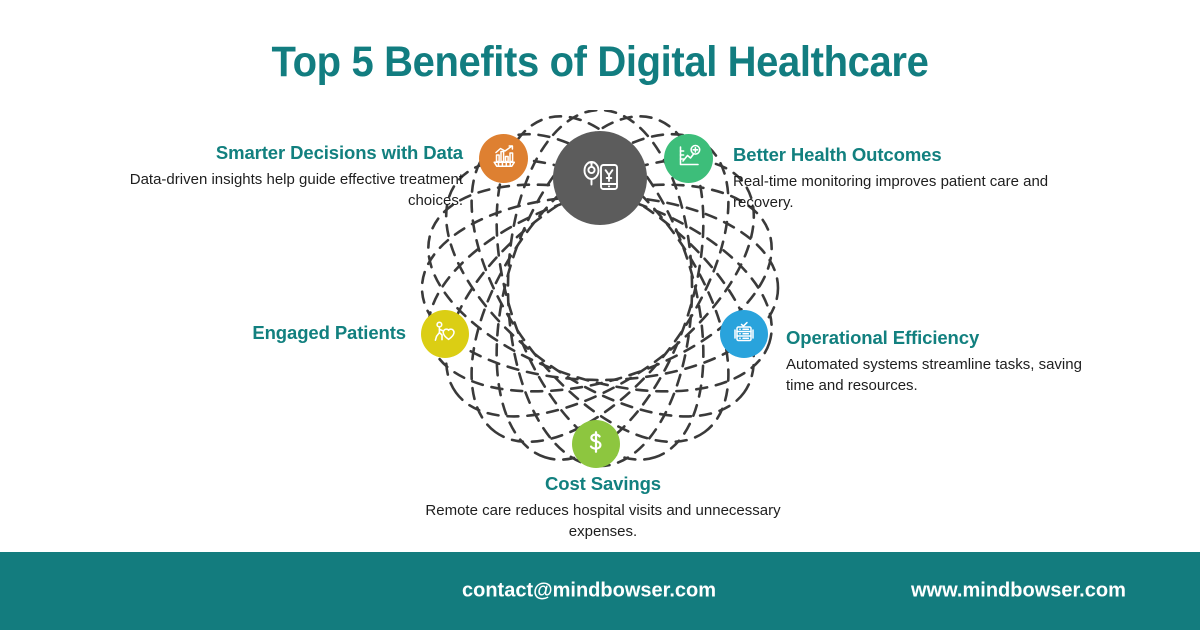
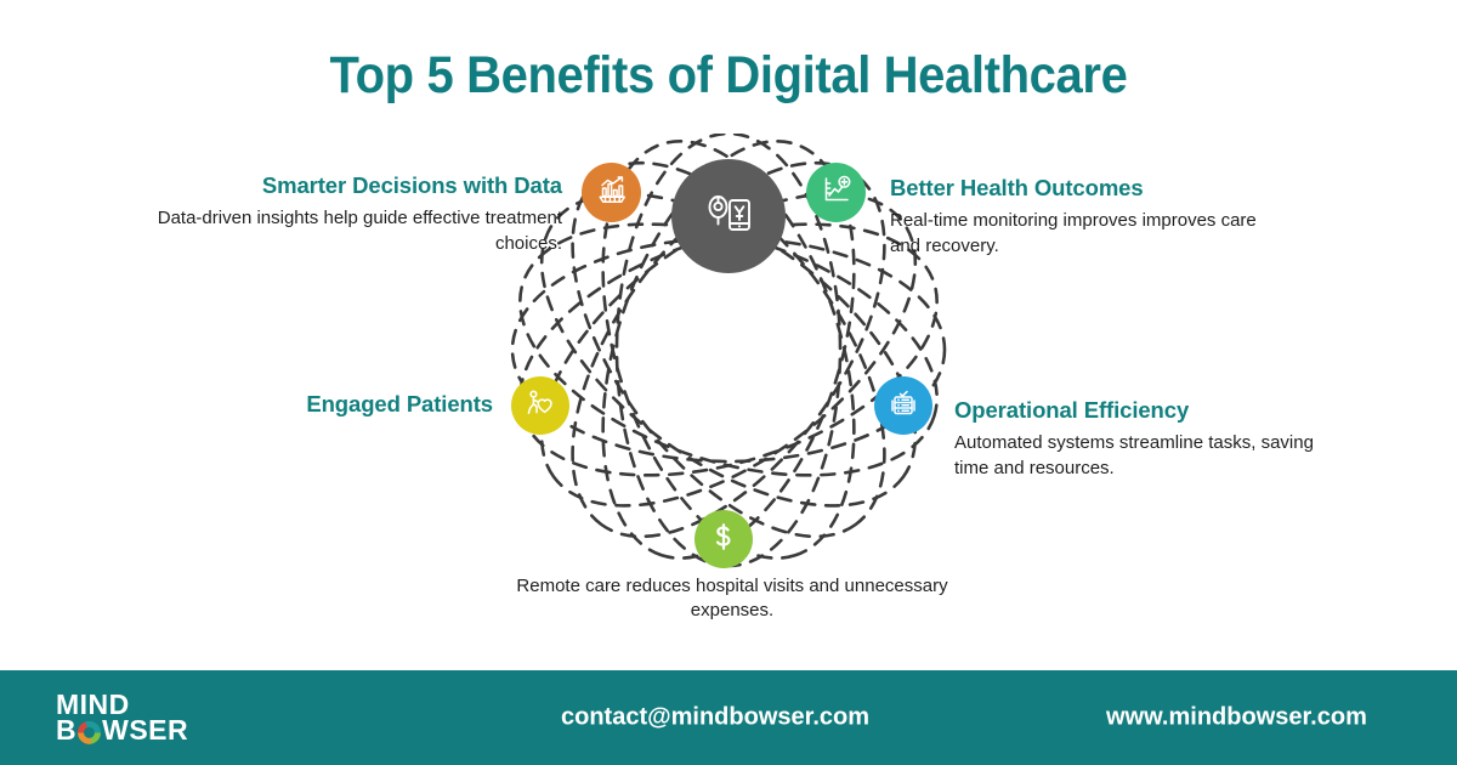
  Top 5 Benefits of Digital Healthcare
  Smarter Decisions with Data
  Data-driven insights help guide effective treatment choices.
  Better Health Outcomes
- Real-time monitoring improves patient care and recovery.
+ Real-time monitoring improves improves care and recovery.
  Engaged Patients
  Operational Efficiency
  Automated systems streamline tasks, saving time and resources.
- Cost Savings
  Remote care reduces hospital visits and unnecessary expenses.
+ MIND
+ B
+ WSER
  contact@mindbowser.com
  www.mindbowser.com
